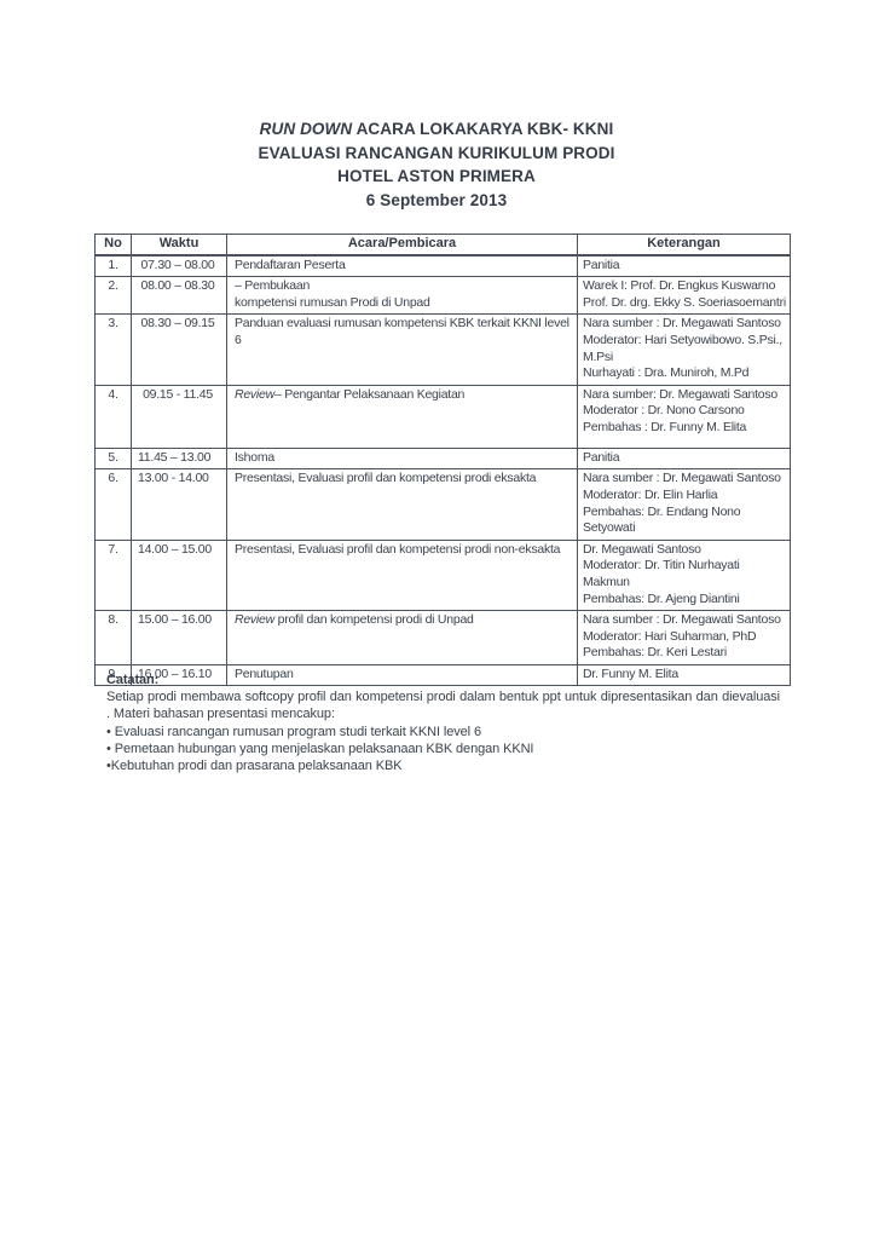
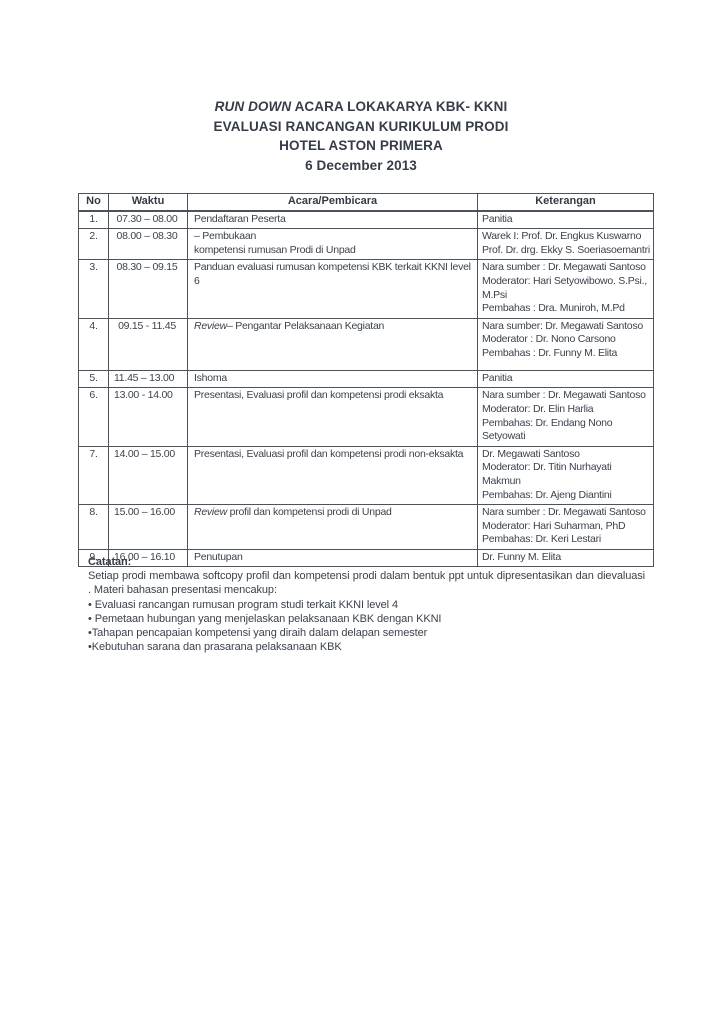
  RUN DOWN ACARA LOKAKARYA KBK- KKNI
  EVALUASI RANCANGAN KURIKULUM PRODI
  HOTEL ASTON PRIMERA
- 6 September 2013
+ 6 December 2013
  No	Waktu	Acara/Pembicara	Keterangan
  1.	07.30 – 08.00	Pendaftaran Peserta	Panitia
  2.	08.00 – 08.30	– Pembukaan kompetensi rumusan Prodi di Unpad	Warek I: Prof. Dr. Engkus KuswarnoProf. Dr. drg. Ekky S. Soeriasoemantri
- 3.	08.30 – 09.15	Panduan evaluasi rumusan kompetensi KBK terkait KKNI level 6	Nara sumber : Dr. Megawati SantosoModerator: Hari Setyowibowo. S.Psi., M.PsiNurhayati : Dra. Muniroh, M.Pd
+ 3.	08.30 – 09.15	Panduan evaluasi rumusan kompetensi KBK terkait KKNI level 6	Nara sumber : Dr. Megawati SantosoModerator: Hari Setyowibowo. S.Psi., M.PsiPembahas : Dra. Muniroh, M.Pd
  4.	09.15 - 11.45	Review– Pengantar Pelaksanaan Kegiatan	Nara sumber: Dr. Megawati SantosoModerator : Dr. Nono CarsonoPembahas : Dr. Funny M. Elita
  5.	11.45 – 13.00	Ishoma	Panitia
  6.	13.00 - 14.00	Presentasi, Evaluasi profil dan kompetensi prodi eksakta	Nara sumber : Dr. Megawati SantosoModerator: Dr. Elin HarliaPembahas: Dr. Endang Nono Setyowati
  7.	14.00 – 15.00	Presentasi, Evaluasi profil dan kompetensi prodi non-eksakta	Dr. Megawati SantosoModerator: Dr. Titin Nurhayati MakmunPembahas: Dr. Ajeng Diantini
  8.	15.00 – 16.00	Review profil dan kompetensi prodi di Unpad	Nara sumber : Dr. Megawati SantosoModerator: Hari Suharman, PhDPembahas: Dr. Keri Lestari
  9.	16.00 – 16.10	Penutupan	Dr. Funny M. Elita
  Catatan:
  Setiap prodi membawa softcopy profil dan kompetensi prodi dalam bentuk ppt untuk dipresentasikan dan dievaluasi . Materi bahasan presentasi mencakup:
- • Evaluasi rancangan rumusan program studi terkait KKNI level 6
+ • Evaluasi rancangan rumusan program studi terkait KKNI level 4
  • Pemetaan hubungan yang menjelaskan pelaksanaan KBK dengan KKNI
+ •Tahapan pencapaian kompetensi yang diraih dalam delapan semester
- •Kebutuhan prodi dan prasarana pelaksanaan KBK
+ •Kebutuhan sarana dan prasarana pelaksanaan KBK
